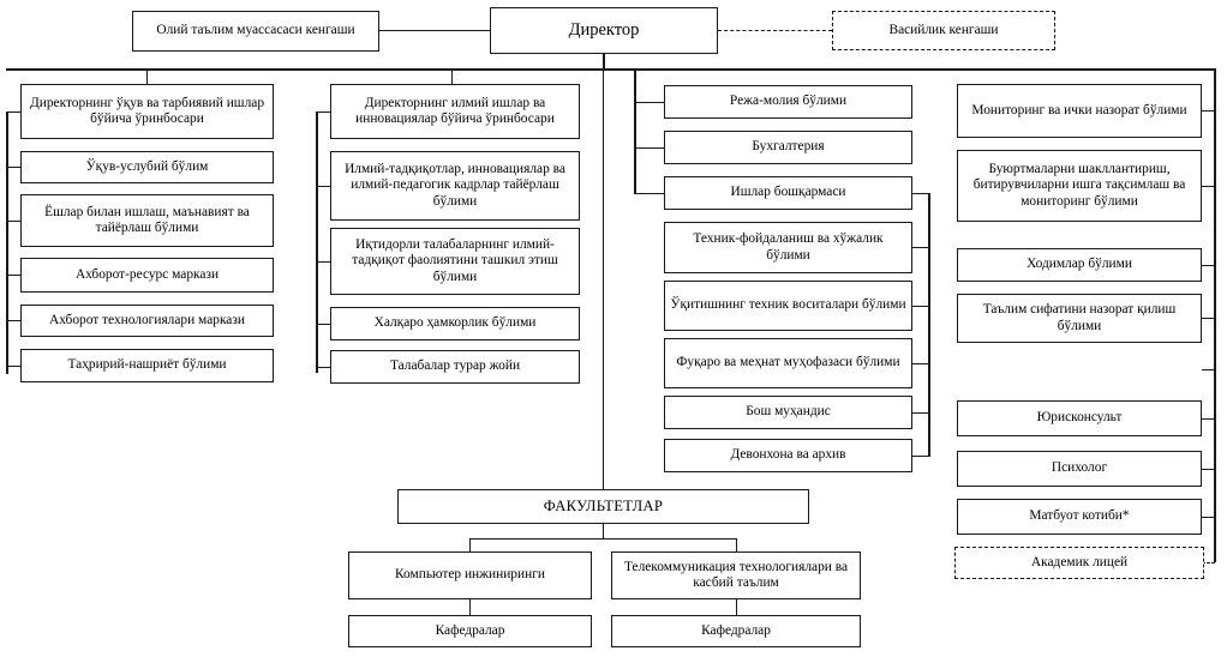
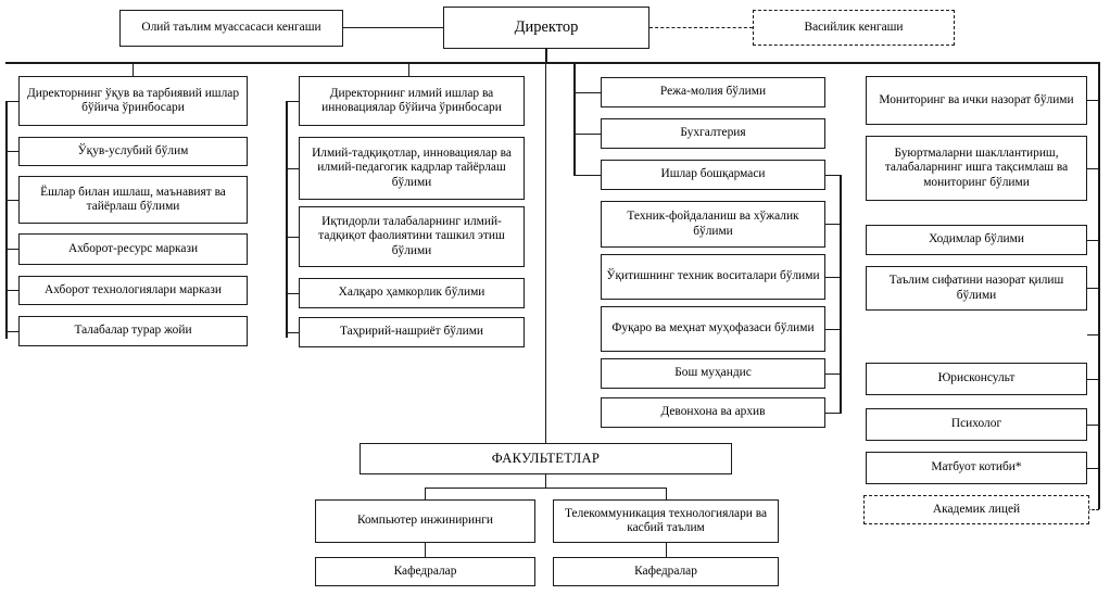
  Олий таълим муассасаси кенгаши
  Директор
  Васийлик кенгаши
  Директорнинг ўқув ва тарбиявий ишлар бўйича ўринбосари
  Ўқув-услубий бўлим
  Ёшлар билан ишлаш, маънавият ва тайёрлаш бўлими
  Ахборот-ресурс маркази
  Ахборот технологиялари маркази
- Таҳририй-нашриёт бўлими
+ Талабалар турар жойи
  Директорнинг илмий ишлар ва инновациялар бўйича ўринбосари
  Илмий-тадқиқотлар, инновациялар ва илмий-педагогик кадрлар тайёрлаш бўлими
  Иқтидорли талабаларнинг илмий-тадқиқот фаолиятини ташкил этиш бўлими
  Халқаро ҳамкорлик бўлими
- Талабалар турар жойи
+ Таҳририй-нашриёт бўлими
  Режа-молия бўлими
  Бухгалтерия
  Ишлар бошқармаси
  Техник-фойдаланиш ва хўжалик бўлими
  Ўқитишнинг техник воситалари бўлими
  Фуқаро ва меҳнат муҳофазаси бўлими
  Бош муҳандис
  Девонхона ва архив
  Мониторинг ва ички назорат бўлими
- Буюртмаларни шакллантириш, битирувчиларни ишга тақсимлаш ва мониторинг бўлими
+ Буюртмаларни шакллантириш, талабаларнинг ишга тақсимлаш ва мониторинг бўлими
  Ходимлар бўлими
  Таълим сифатини назорат қилиш бўлими
  Юрисконсульт
  Психолог
  Матбуот котиби*
  Академик лицей
  ФАКУЛЬТЕТЛАР
  Компьютер инжиниринги
  Кафедралар
  Телекоммуникация технологиялари ва касбий таълим
  Кафедралар
